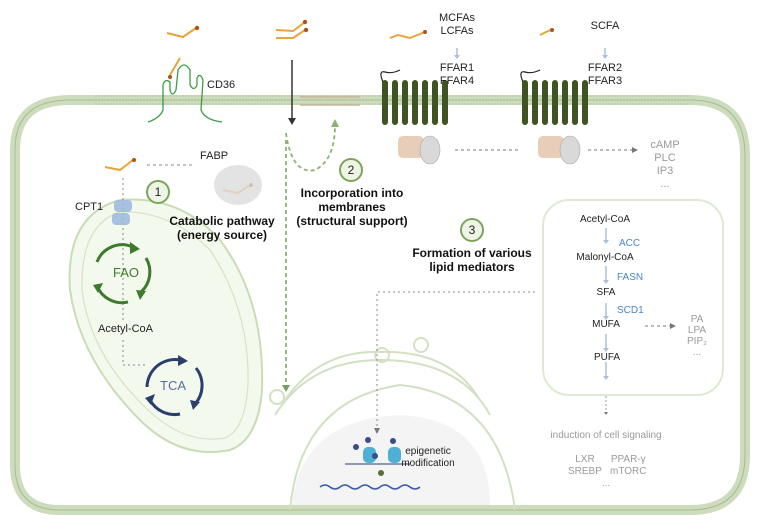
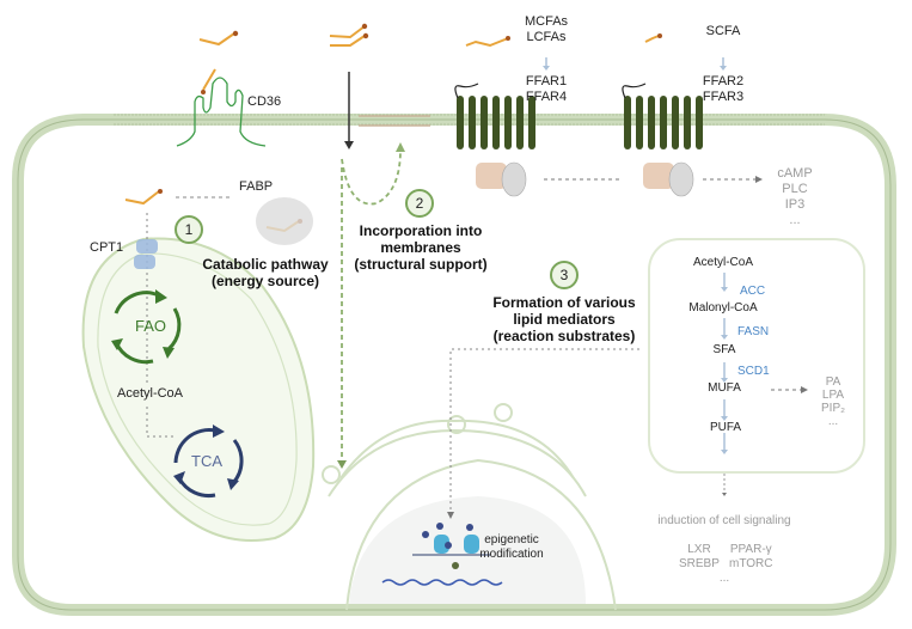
  MCFAs
  LCFAs
  SCFA
  FFAR1
  FFAR4
  FFAR2
  FFAR3
  CD36
  cAMP
  PLC
  IP3
  ...
  FABP
  CPT1
  1
  Catabolic pathway
  (energy source)
  2
  Incorporation into
  membranes
  (structural support)
  3
  Formation of various
  lipid mediators
+ (reaction substrates)
  FAO
  Acetyl-CoA
  TCA
  Acetyl-CoA
  Malonyl-CoA
  SFA
  MUFA
  PUFA
  ACC
  FASN
  SCD1
  PA
  LPA
  PIP₂
  ...
  induction of cell signaling
  LXR
  SREBP
  PPAR-γ
  mTORC
  ...
  epigenetic
  modification
